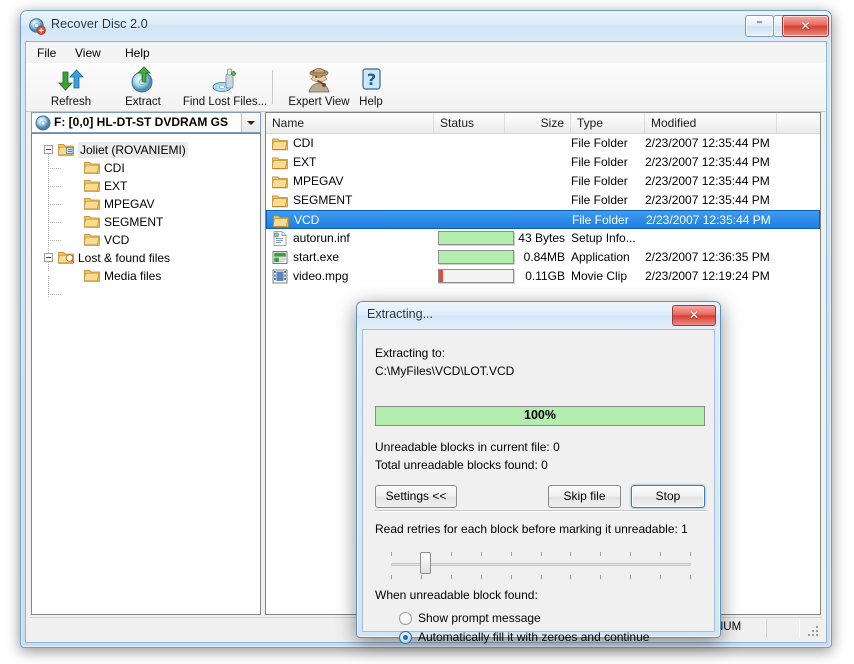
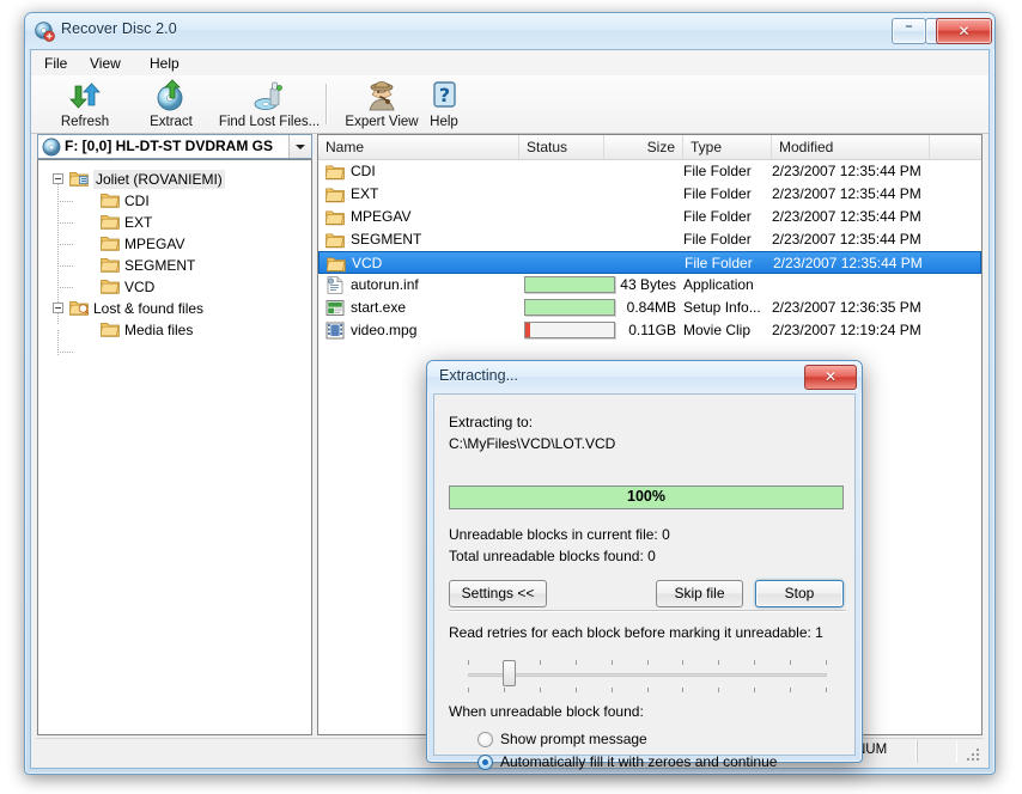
  Recover Disc 2.0
  –
  ✕
  File
  View
  Help
  Refresh
  Extract
  Find Lost Files...
  Expert View
  ?
  Help
  F: [0,0] HL-DT-ST DVDRAM GS
  Joliet (ROVANIEMI)
  CDI
  EXT
  MPEGAV
  SEGMENT
  VCD
  Lost & found files
  Media files
  Name
  Status
  Size
  Type
  Modified
  CDI
  File Folder
  2/23/2007 12:35:44 PM
  EXT
  File Folder
  2/23/2007 12:35:44 PM
  MPEGAV
  File Folder
  2/23/2007 12:35:44 PM
  SEGMENT
  File Folder
  2/23/2007 12:35:44 PM
  VCD
  File Folder
  2/23/2007 12:35:44 PM
  autorun.inf
  43 Bytes
- Setup Info...
+ Application
  start.exe
  0.84MB
- Application
+ Setup Info...
  2/23/2007 12:36:35 PM
  video.mpg
  0.11GB
  Movie Clip
  2/23/2007 12:19:24 PM
  Extracting...
  ✕
  Extracting to:
  C:\MyFiles\VCD\LOT.VCD
  100%
  Unreadable blocks in current file: 0
  Total unreadable blocks found: 0
  Settings <<
  Skip file
  Stop
  Read retries for each block before marking it unreadable: 1
  When unreadable block found:
  Show prompt message
  Automatically fill it with zeroes and continue
